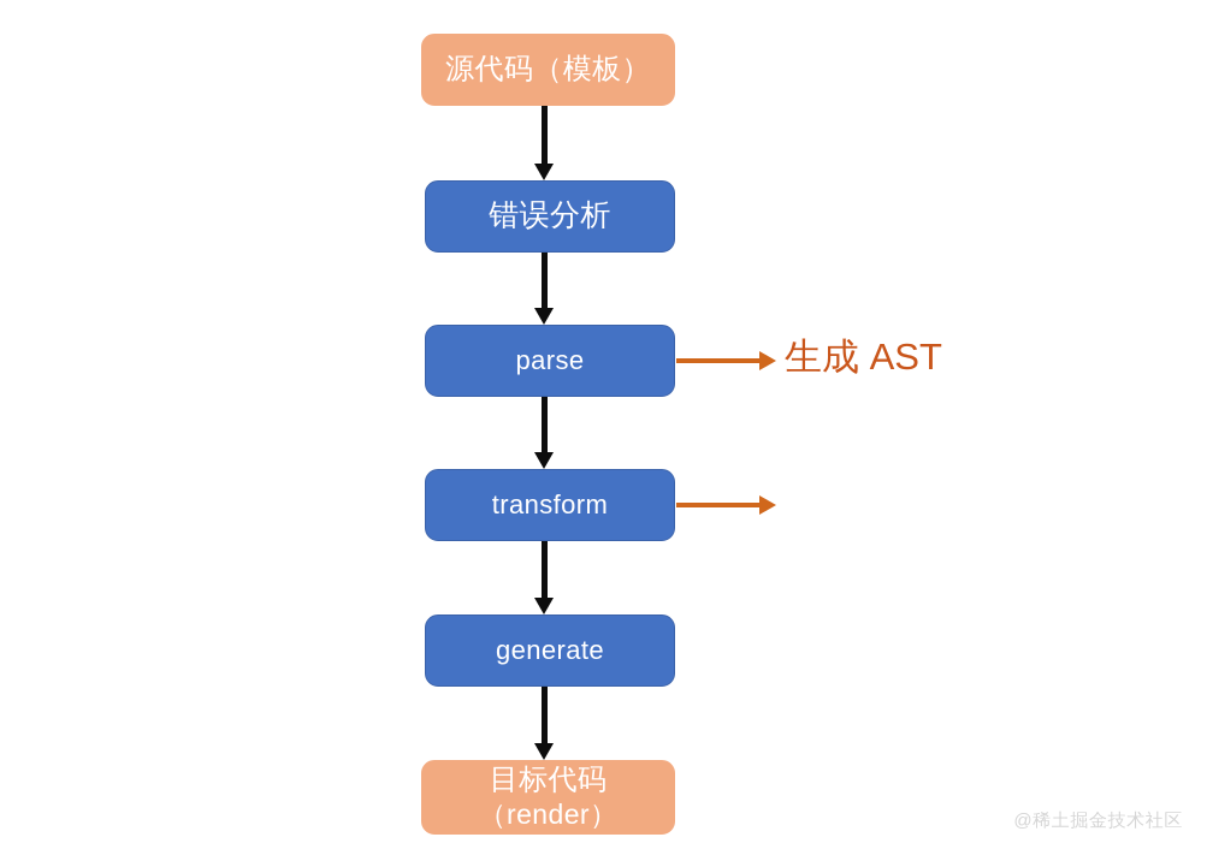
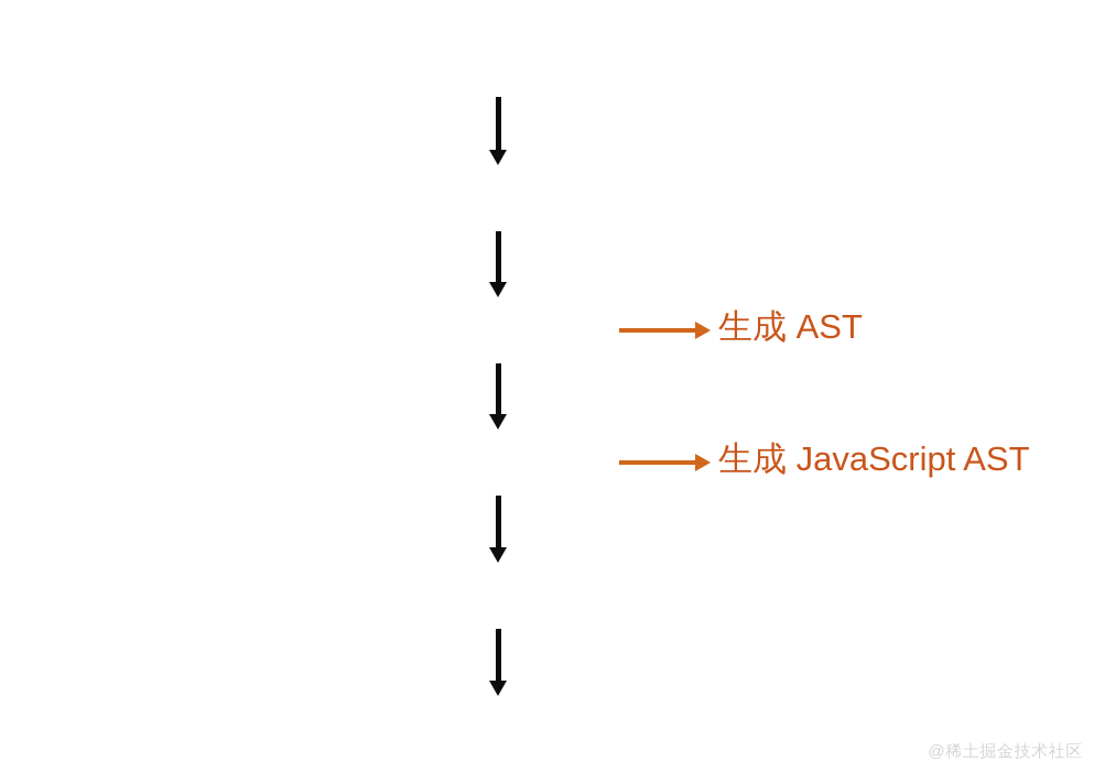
- 源代码（模板）
- 错误分析
- parse
- transform
- generate
- 目标代码
- （render）
  生成 AST
+ 生成 JavaScript AST
  @稀土掘金技术社区
